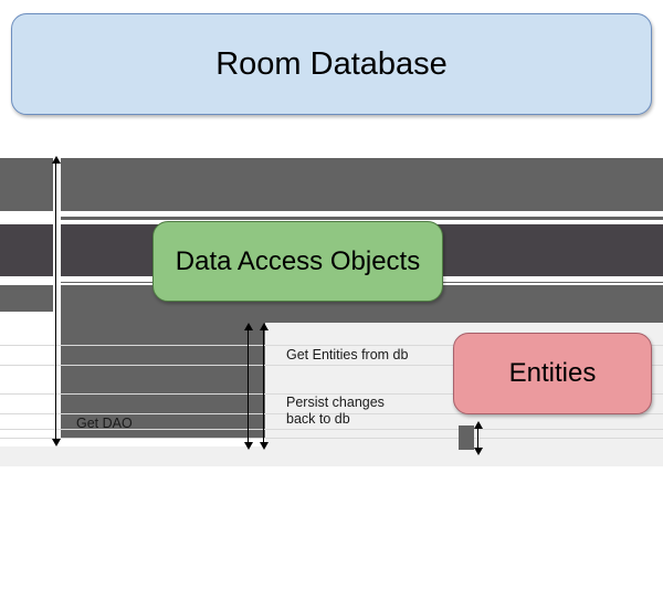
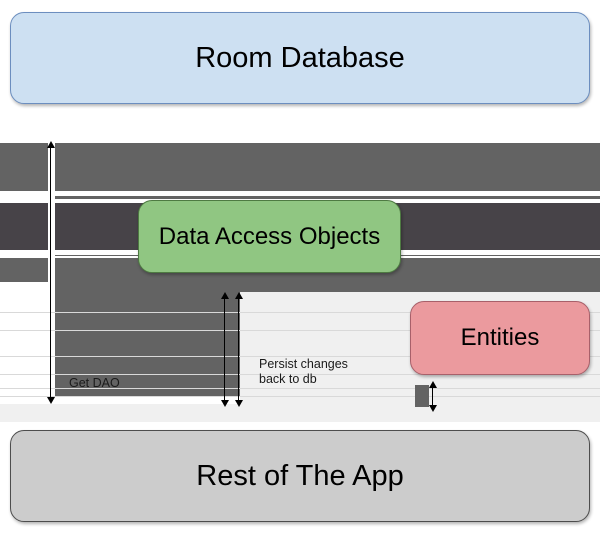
  Get DAO
- Get Entities from db
  Persist changes
  back to db
  Room Database
  Data Access Objects
  Entities
+ Rest of The App
